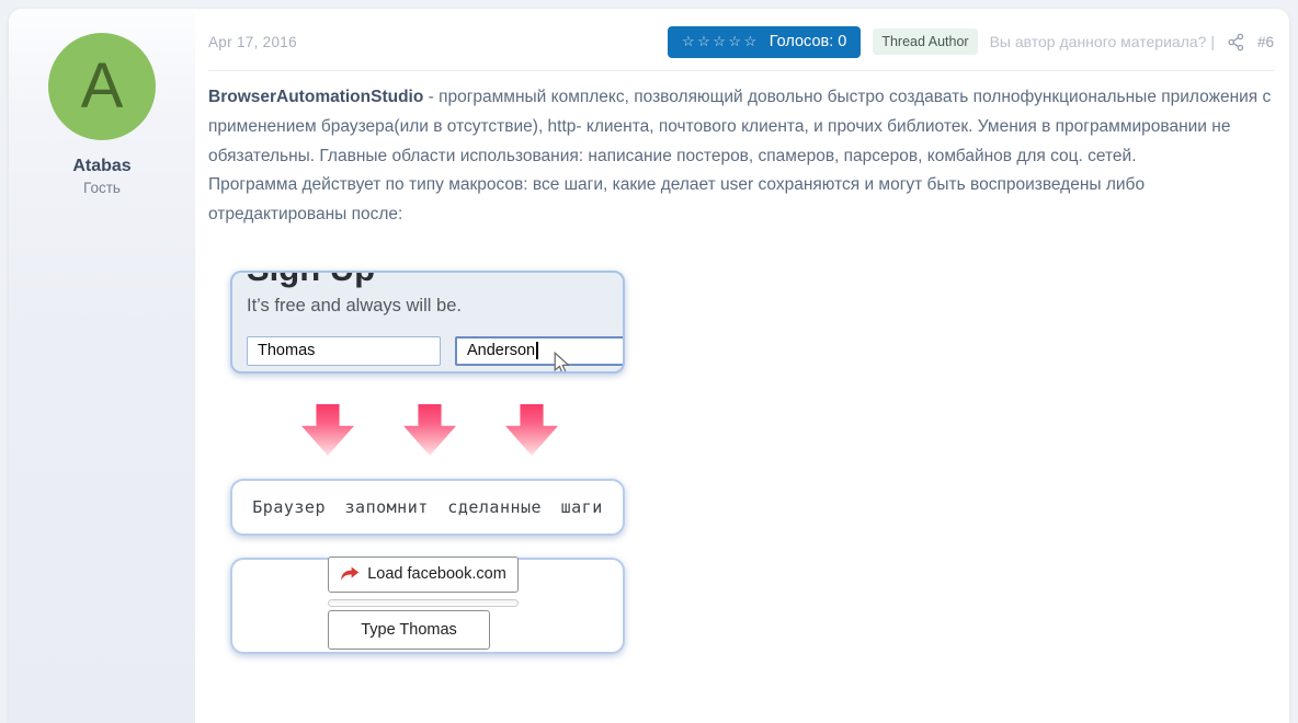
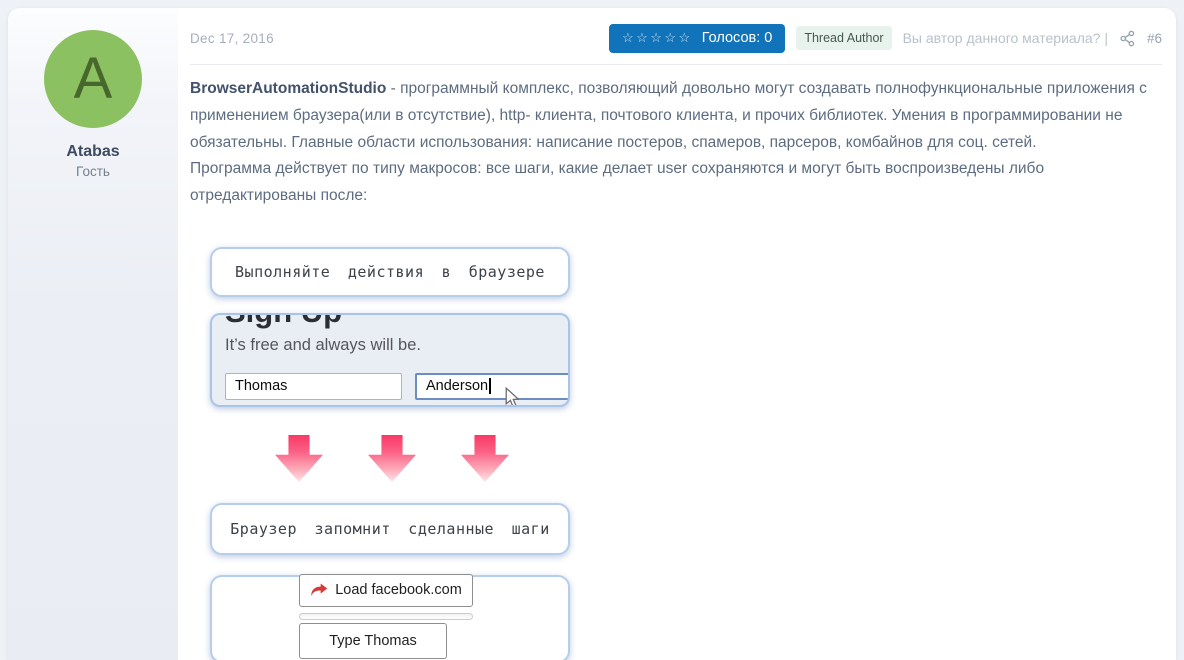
  A
  Atabas
  Гость
- Apr 17, 2016
+ Dec 17, 2016
  ☆☆☆☆☆
  Голосов: 0
  Thread Author
  Вы автор данного материала? |
  #6
- BrowserAutomationStudio - программный комплекс, позволяющий довольно быстро создавать полнофункциональные приложения с применением браузера(или в отсутствие), http- клиента, почтового клиента, и прочих библиотек. Умения в программировании не обязательны. Главные области использования: написание постеров, спамеров, парсеров, комбайнов для соц. сетей.
+ BrowserAutomationStudio - программный комплекс, позволяющий довольно могут создавать полнофункциональные приложения с применением браузера(или в отсутствие), http- клиента, почтового клиента, и прочих библиотек. Умения в программировании не обязательны. Главные области использования: написание постеров, спамеров, парсеров, комбайнов для соц. сетей.
  Программа действует по типу макросов: все шаги, какие делает user сохраняются и могут быть воспроизведены либо отредактированы после:
+ Выполняйте действия в браузере
  It’s free and always will be.
  Thomas
  Anderson
  Браузер запомнит сделанные шаги
  Load facebook.com
  Type Thomas
